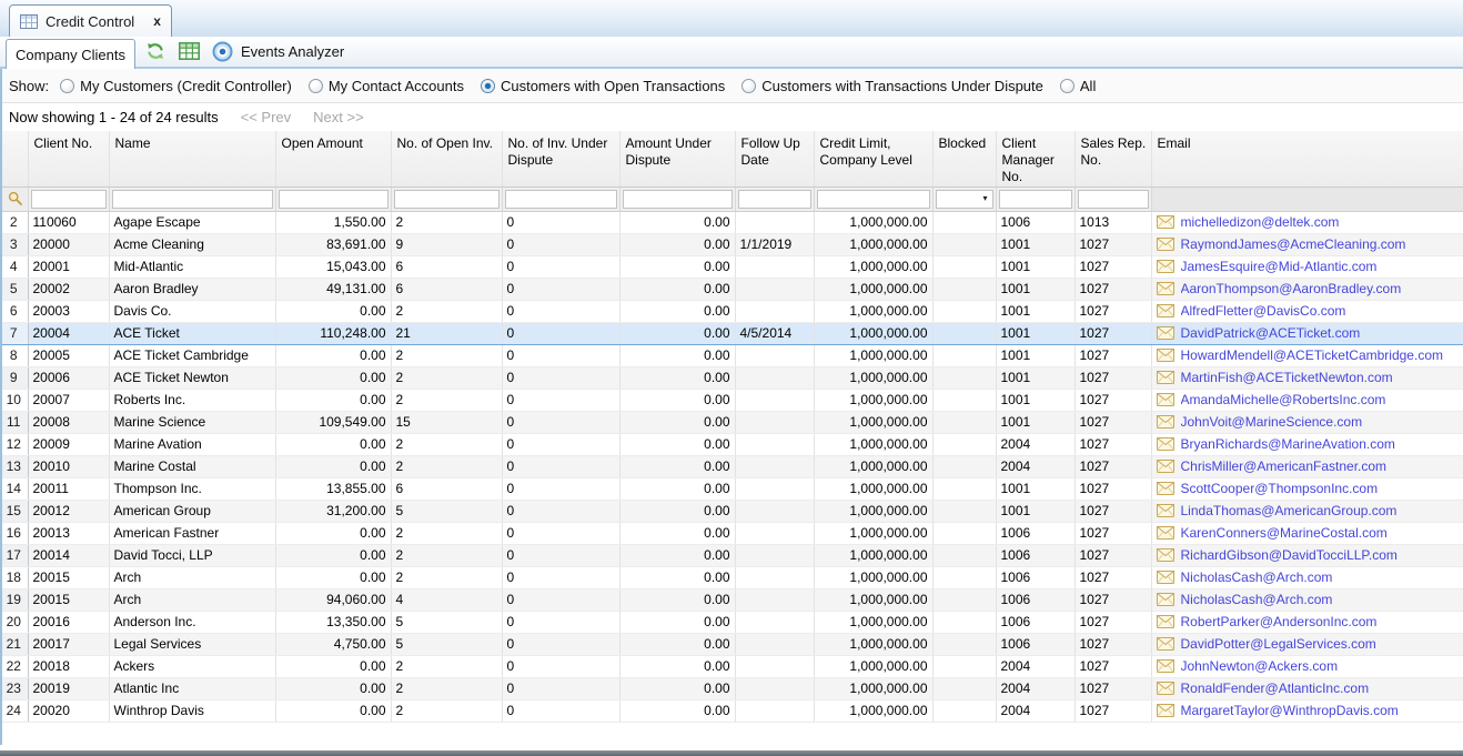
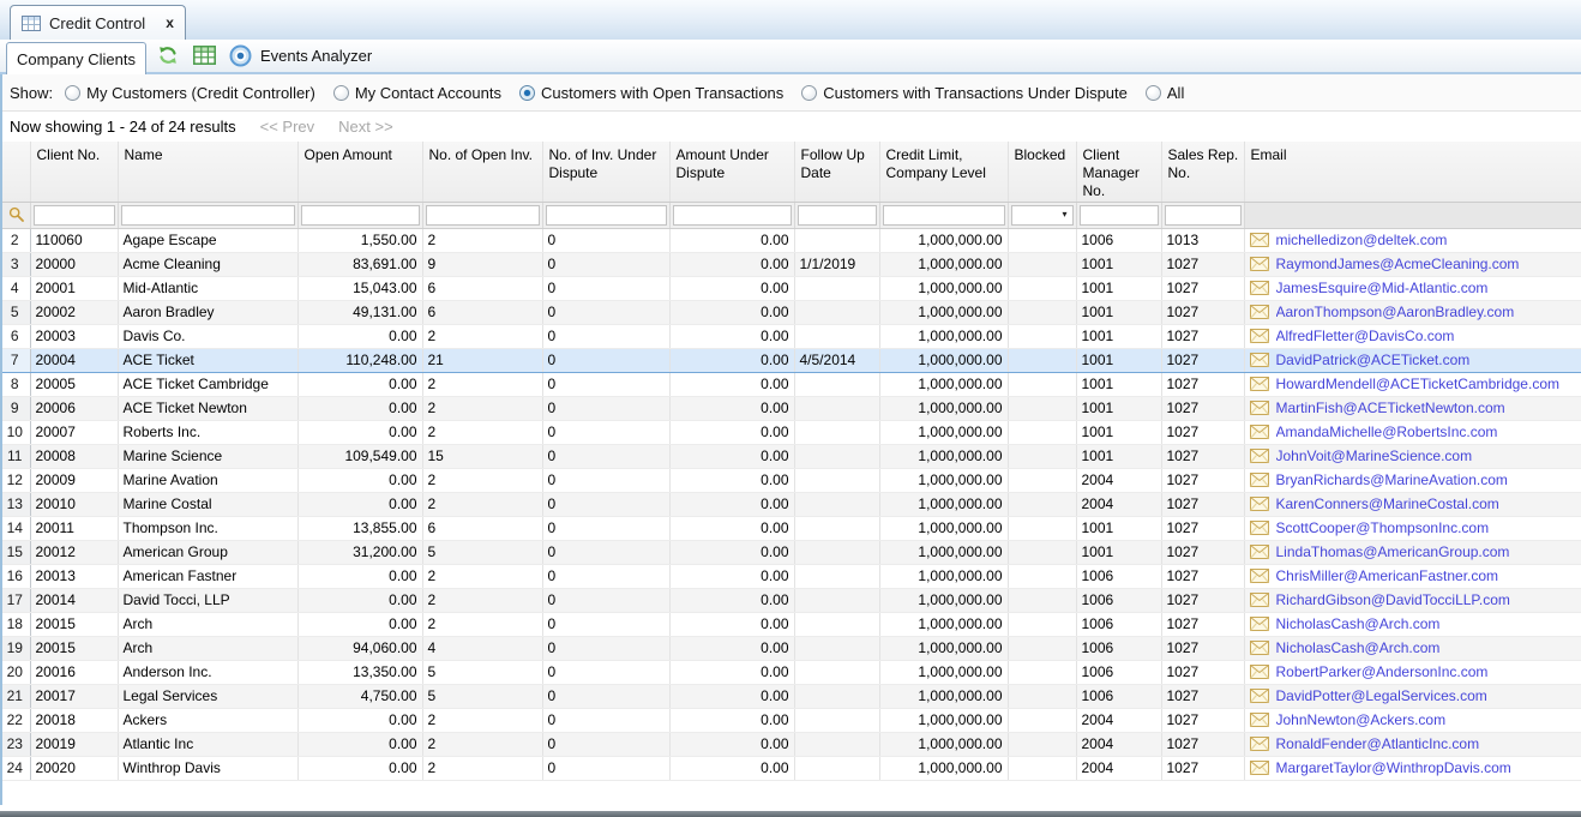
  Credit Control
  x
  Company Clients
  Events Analyzer
  Show:
  My Customers (Credit Controller)
  My Contact Accounts
  Customers with Open Transactions
  Customers with Transactions Under Dispute
  All
  Now showing 1 - 24 of 24 results
  << Prev
  Next >>
  	Client No.	Name	Open Amount	No. of Open Inv.	No. of Inv. Under Dispute	Amount Under Dispute	Follow Up Date	Credit Limit, Company Level	Blocked	Client Manager No.	Sales Rep. No.	Email
  									▾
  2	110060	Agape Escape	1,550.00	2	0	0.00		1,000,000.00		1006	1013	michelledizon@deltek.com
  3	20000	Acme Cleaning	83,691.00	9	0	0.00	1/1/2019	1,000,000.00		1001	1027	RaymondJames@AcmeCleaning.com
  4	20001	Mid-Atlantic	15,043.00	6	0	0.00		1,000,000.00		1001	1027	JamesEsquire@Mid-Atlantic.com
  5	20002	Aaron Bradley	49,131.00	6	0	0.00		1,000,000.00		1001	1027	AaronThompson@AaronBradley.com
  6	20003	Davis Co.	0.00	2	0	0.00		1,000,000.00		1001	1027	AlfredFletter@DavisCo.com
  7	20004	ACE Ticket	110,248.00	21	0	0.00	4/5/2014	1,000,000.00		1001	1027	DavidPatrick@ACETicket.com
  8	20005	ACE Ticket Cambridge	0.00	2	0	0.00		1,000,000.00		1001	1027	HowardMendell@ACETicketCambridge.com
  9	20006	ACE Ticket Newton	0.00	2	0	0.00		1,000,000.00		1001	1027	MartinFish@ACETicketNewton.com
  10	20007	Roberts Inc.	0.00	2	0	0.00		1,000,000.00		1001	1027	AmandaMichelle@RobertsInc.com
  11	20008	Marine Science	109,549.00	15	0	0.00		1,000,000.00		1001	1027	JohnVoit@MarineScience.com
  12	20009	Marine Avation	0.00	2	0	0.00		1,000,000.00		2004	1027	BryanRichards@MarineAvation.com
- 13	20010	Marine Costal	0.00	2	0	0.00		1,000,000.00		2004	1027	ChrisMiller@AmericanFastner.com
+ 13	20010	Marine Costal	0.00	2	0	0.00		1,000,000.00		2004	1027	KarenConners@MarineCostal.com
  14	20011	Thompson Inc.	13,855.00	6	0	0.00		1,000,000.00		1001	1027	ScottCooper@ThompsonInc.com
  15	20012	American Group	31,200.00	5	0	0.00		1,000,000.00		1001	1027	LindaThomas@AmericanGroup.com
- 16	20013	American Fastner	0.00	2	0	0.00		1,000,000.00		1006	1027	KarenConners@MarineCostal.com
+ 16	20013	American Fastner	0.00	2	0	0.00		1,000,000.00		1006	1027	ChrisMiller@AmericanFastner.com
  17	20014	David Tocci, LLP	0.00	2	0	0.00		1,000,000.00		1006	1027	RichardGibson@DavidTocciLLP.com
  18	20015	Arch	0.00	2	0	0.00		1,000,000.00		1006	1027	NicholasCash@Arch.com
  19	20015	Arch	94,060.00	4	0	0.00		1,000,000.00		1006	1027	NicholasCash@Arch.com
  20	20016	Anderson Inc.	13,350.00	5	0	0.00		1,000,000.00		1006	1027	RobertParker@AndersonInc.com
  21	20017	Legal Services	4,750.00	5	0	0.00		1,000,000.00		1006	1027	DavidPotter@LegalServices.com
  22	20018	Ackers	0.00	2	0	0.00		1,000,000.00		2004	1027	JohnNewton@Ackers.com
  23	20019	Atlantic Inc	0.00	2	0	0.00		1,000,000.00		2004	1027	RonaldFender@AtlanticInc.com
  24	20020	Winthrop Davis	0.00	2	0	0.00		1,000,000.00		2004	1027	MargaretTaylor@WinthropDavis.com
